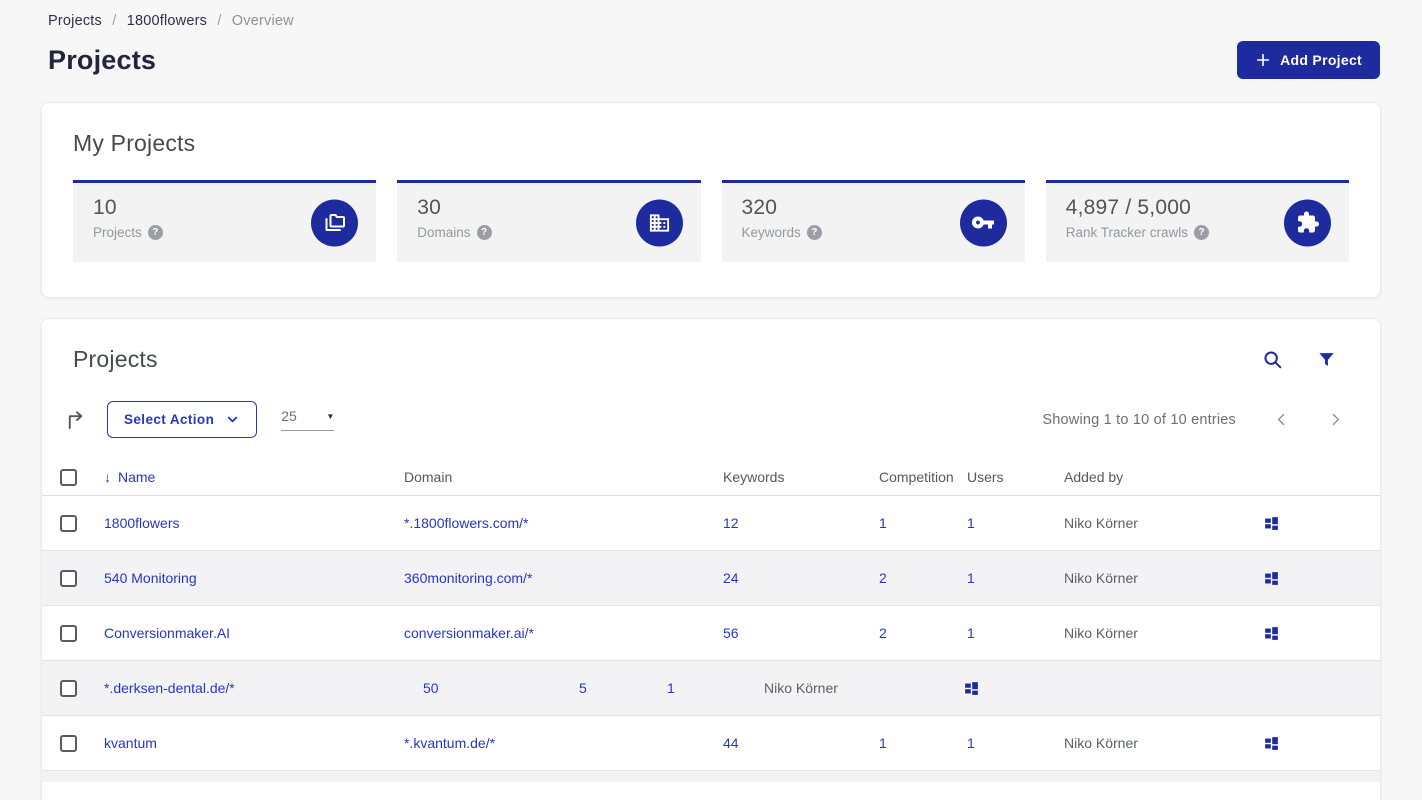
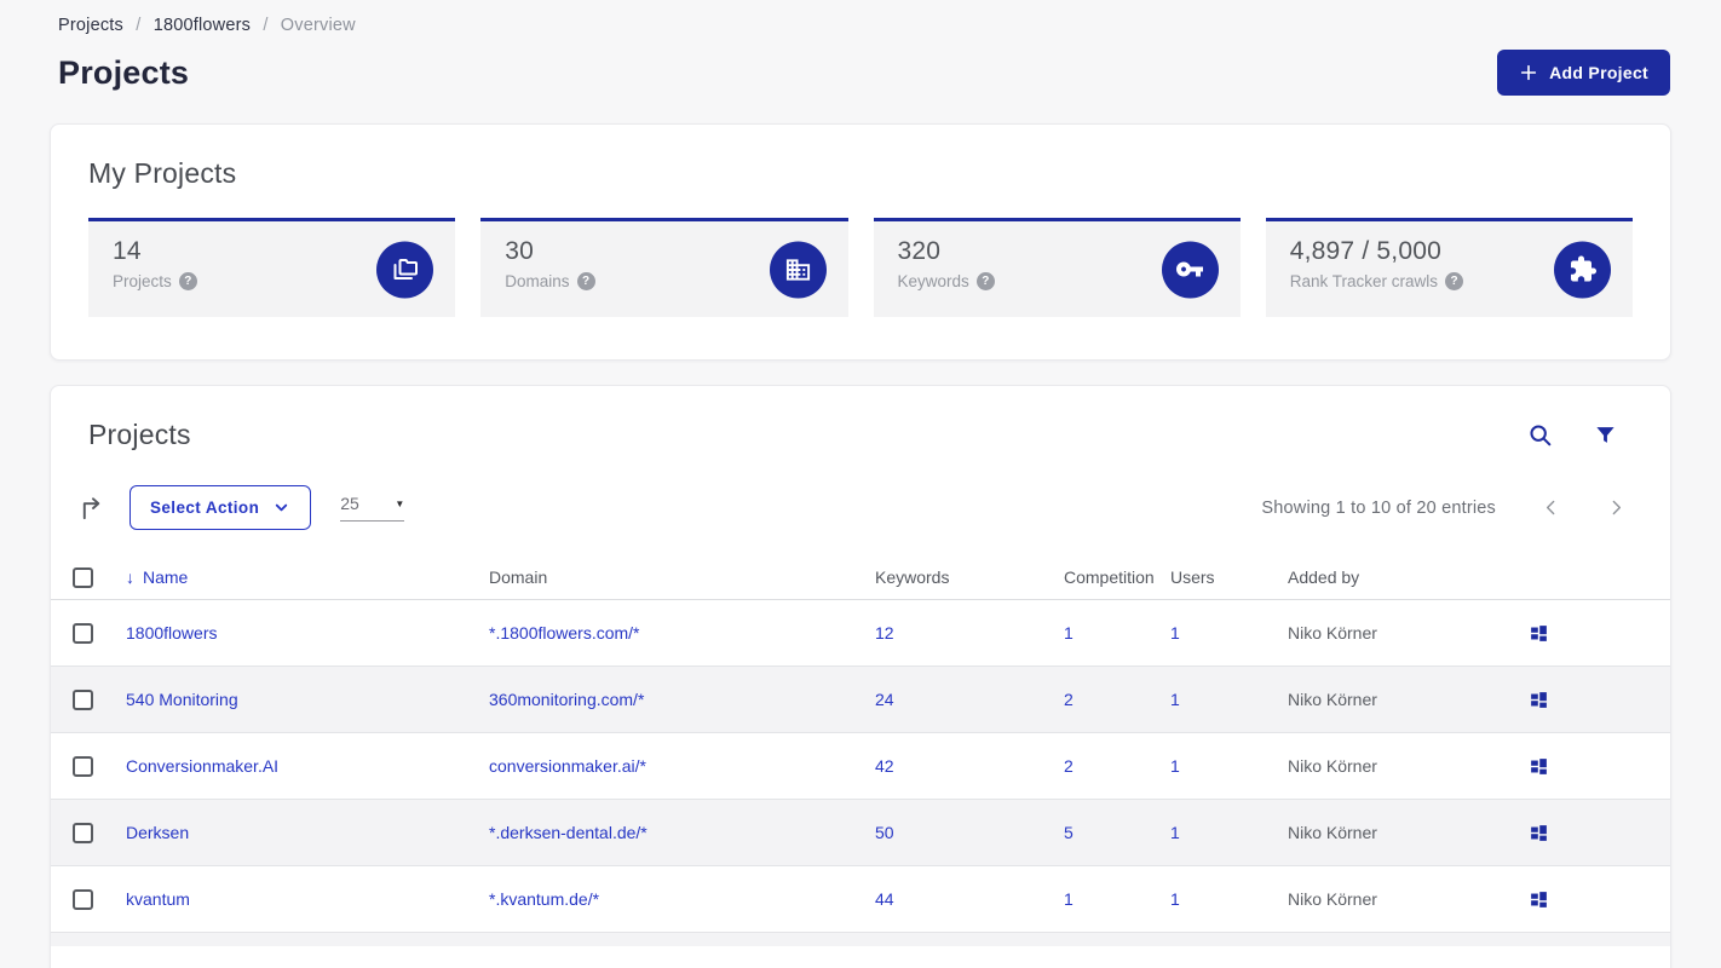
  Projects / 1800flowers / Overview
  Projects
  Add Project
  My Projects
- 10
+ 14
  Projects
  ?
  30
  Domains
  ?
  320
  Keywords
  ?
  4,897 / 5,000
  Rank Tracker crawls
  ?
  Projects
  Select Action
  25
  ▼
- Showing 1 to 10 of 10 entries
+ Showing 1 to 10 of 20 entries
  ↓ Name
  Domain
  Keywords
  Competition
  Users
  Added by
  1800flowers
  *.1800flowers.com/*
  12
  1
  1
  Niko Körner
  540 Monitoring
  360monitoring.com/*
  24
  2
  1
  Niko Körner
  Conversionmaker.AI
  conversionmaker.ai/*
- 56
+ 42
  2
  1
  Niko Körner
+ Derksen
  *.derksen-dental.de/*
  50
  5
  1
  Niko Körner
  kvantum
  *.kvantum.de/*
  44
  1
  1
  Niko Körner
